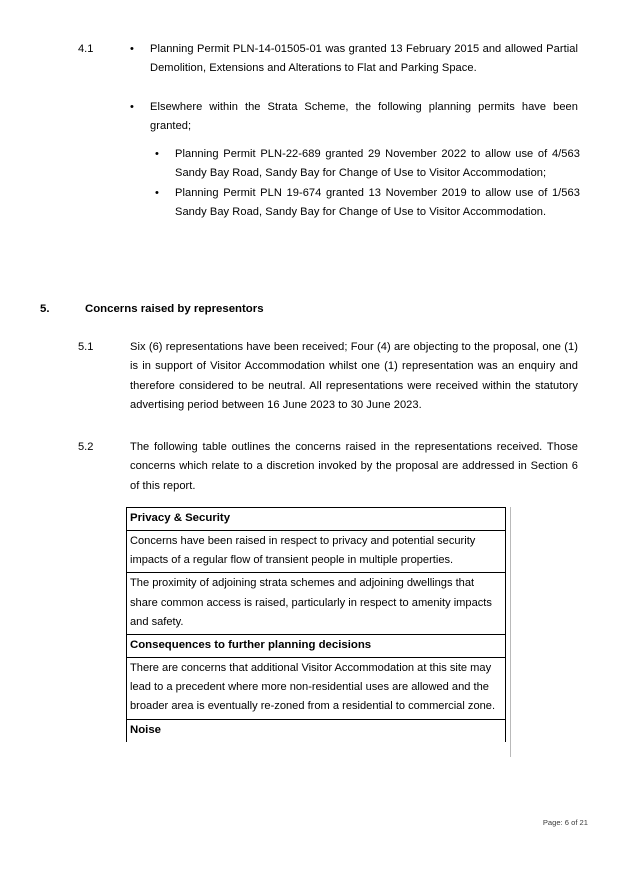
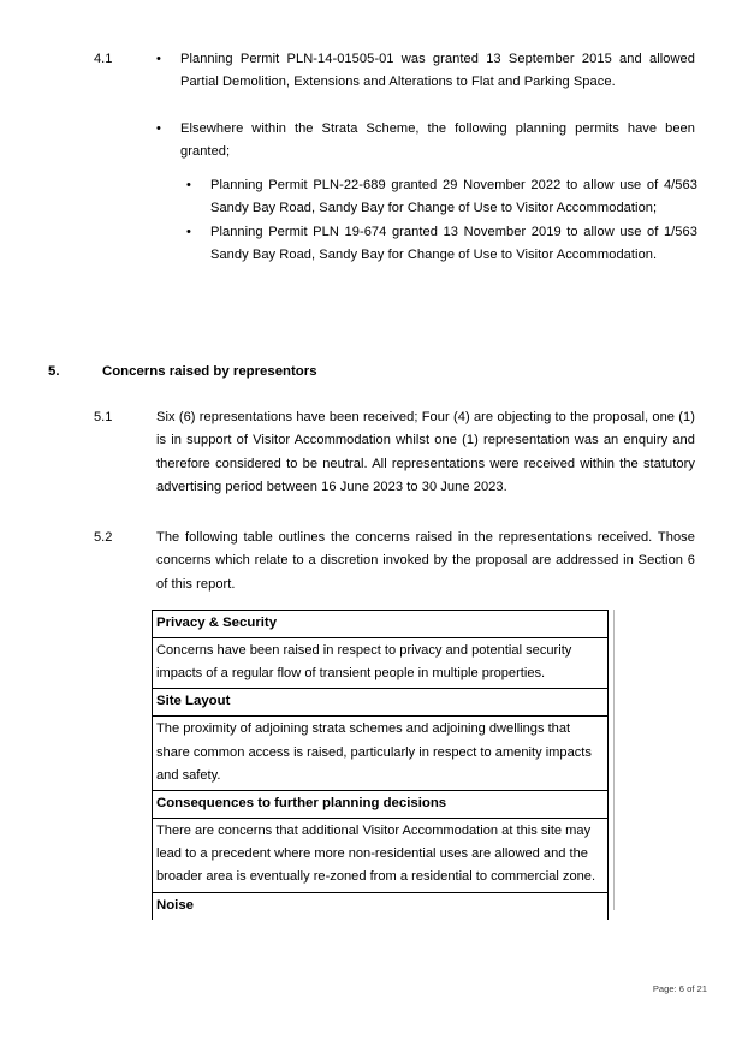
  4.1
  •
- Planning Permit PLN-14-01505-01 was granted 13 February 2015 and allowed Partial Demolition, Extensions and Alterations to Flat and Parking Space.
+ Planning Permit PLN-14-01505-01 was granted 13 September 2015 and allowed Partial Demolition, Extensions and Alterations to Flat and Parking Space.
  •
  Elsewhere within the Strata Scheme, the following planning permits have been granted;
  •
  Planning Permit PLN-22-689 granted 29 November 2022 to allow use of 4/563 Sandy Bay Road, Sandy Bay for Change of Use to Visitor Accommodation;
  •
  Planning Permit PLN 19-674 granted 13 November 2019 to allow use of 1/563 Sandy Bay Road, Sandy Bay for Change of Use to Visitor Accommodation.
  5.
  Concerns raised by representors
  5.1
  Six (6) representations have been received; Four (4) are objecting to the proposal, one (1) is in support of Visitor Accommodation whilst one (1) representation was an enquiry and therefore considered to be neutral. All representations were received within the statutory advertising period between 16 June 2023 to 30 June 2023.
  5.2
  The following table outlines the concerns raised in the representations received. Those concerns which relate to a discretion invoked by the proposal are addressed in Section 6 of this report.
  Privacy & Security
  Concerns have been raised in respect to privacy and potential security impacts of a regular flow of transient people in multiple properties.
+ Site Layout
  The proximity of adjoining strata schemes and adjoining dwellings that share common access is raised, particularly in respect to amenity impacts and safety.
  Consequences to further planning decisions
  There are concerns that additional Visitor Accommodation at this site may lead to a precedent where more non-residential uses are allowed and the broader area is eventually re-zoned from a residential to commercial zone.
  Noise
  Page: 6 of 21
